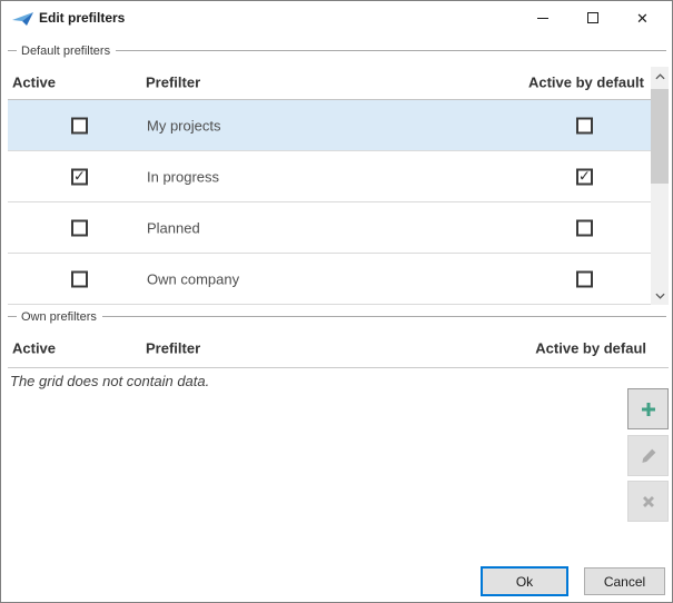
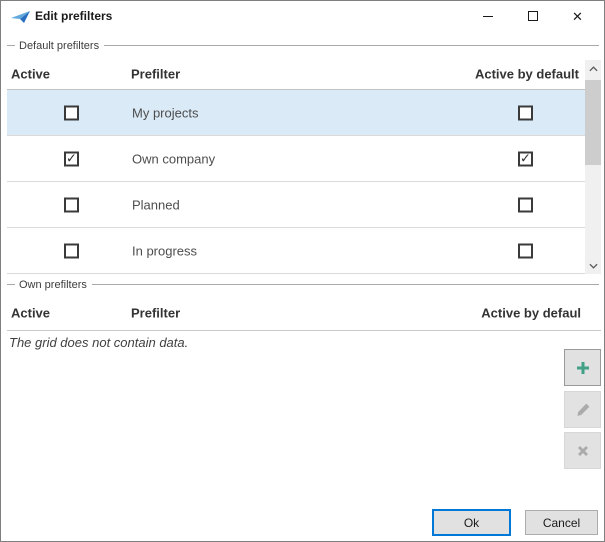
  Edit prefilters
  ✕
  Default prefilters
  Active
  Prefilter
  Active by default
  My projects
- In progress
+ Own company
  Planned
- Own company
+ In progress
  Own prefilters
  Active
  Prefilter
  Active by defaul
  The grid does not contain data.
  Ok
  Cancel
